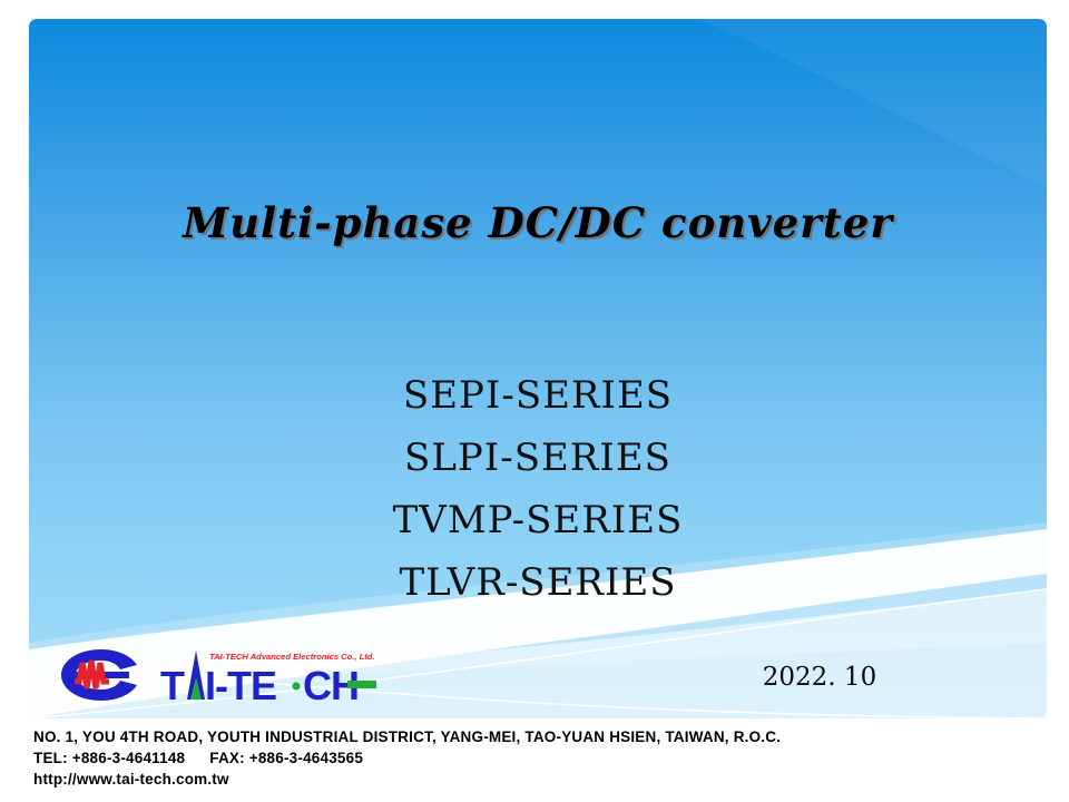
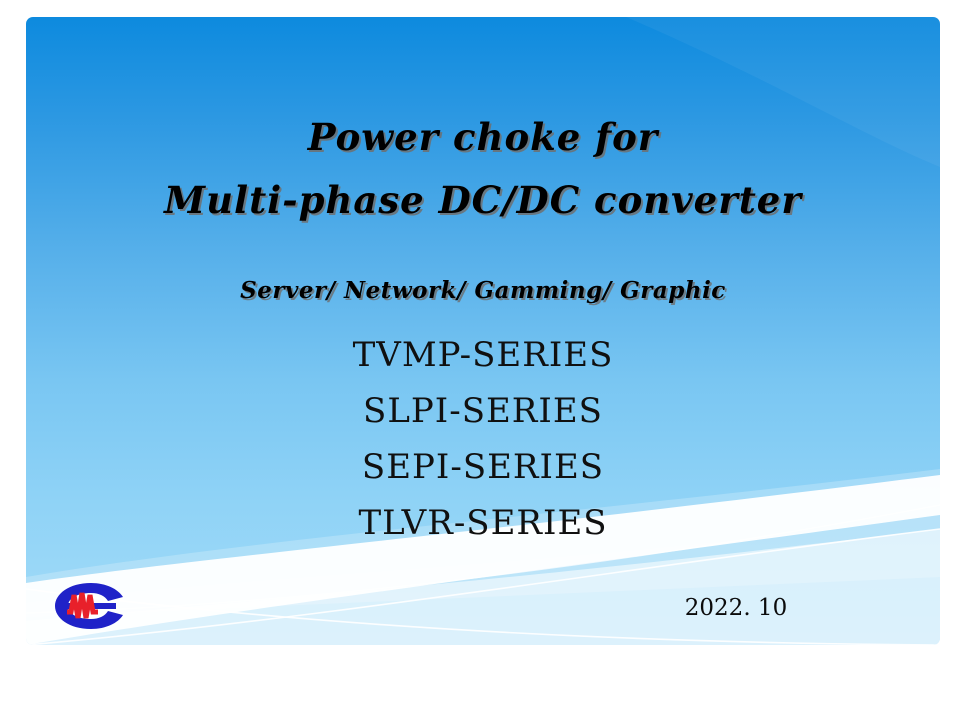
+ Power choke for
  Multi-phase DC/DC converter
+ Server/ Network/ Gamming/ Graphic
- SEPI-SERIES
+ TVMP-SERIES
  SLPI-SERIES
- TVMP-SERIES
+ SEPI-SERIES
  TLVR-SERIES
  2022. 10
- TAI-TECH Advanced Electronics Co., Ltd.
- T
- I-TE
- CH
- NO. 1, YOU 4TH ROAD, YOUTH INDUSTRIAL DISTRICT, YANG-MEI, TAO-YUAN HSIEN, TAIWAN, R.O.C.
- TEL: +886-3-4641148 FAX: +886-3-4643565
- http://www.tai-tech.com.tw
